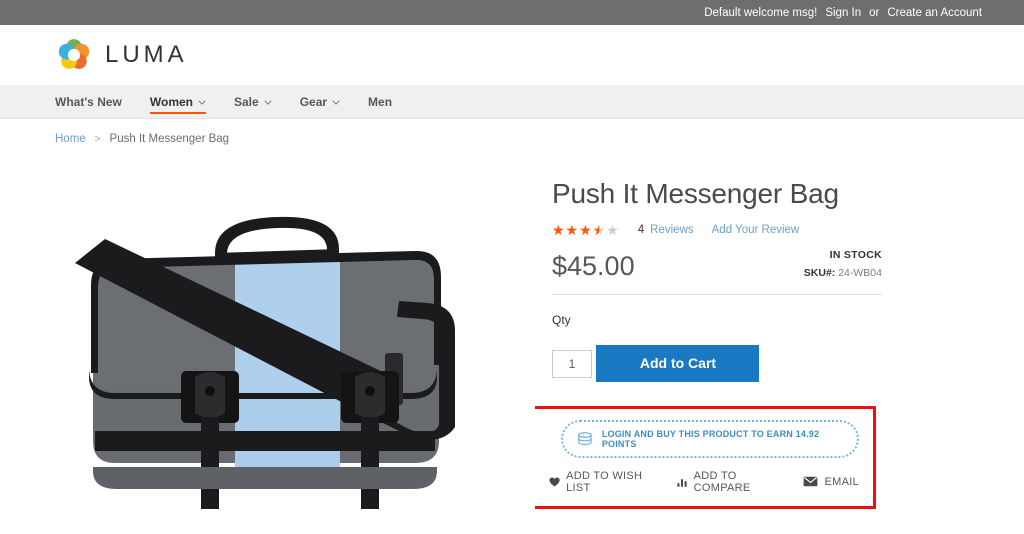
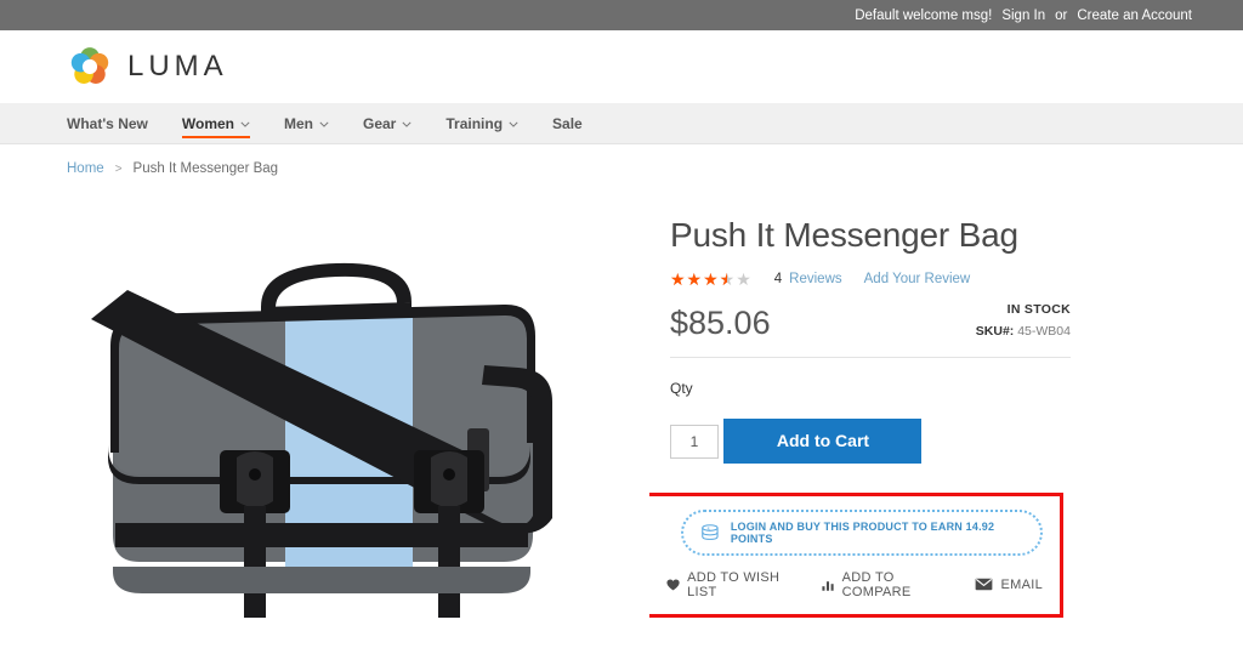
  Default welcome msg!
  Sign In
  or
  Create an Account
  LUMA
  What's New
  Women
- Sale
+ Men
  Gear
+ Training
- Men
+ Sale
  Home
  >
  Push It Messenger Bag
  Push It Messenger Bag
  ★★★★★
  4
  Reviews
  Add Your Review
- $45.00
+ $85.06
  IN STOCK
- SKU#: 24-WB04
+ SKU#: 45-WB04
  Qty
  1 Add to Cart
  LOGIN AND BUY THIS PRODUCT TO EARN 14.92 POINTS
  ADD TO WISH LIST
  ADD TO COMPARE
  EMAIL
